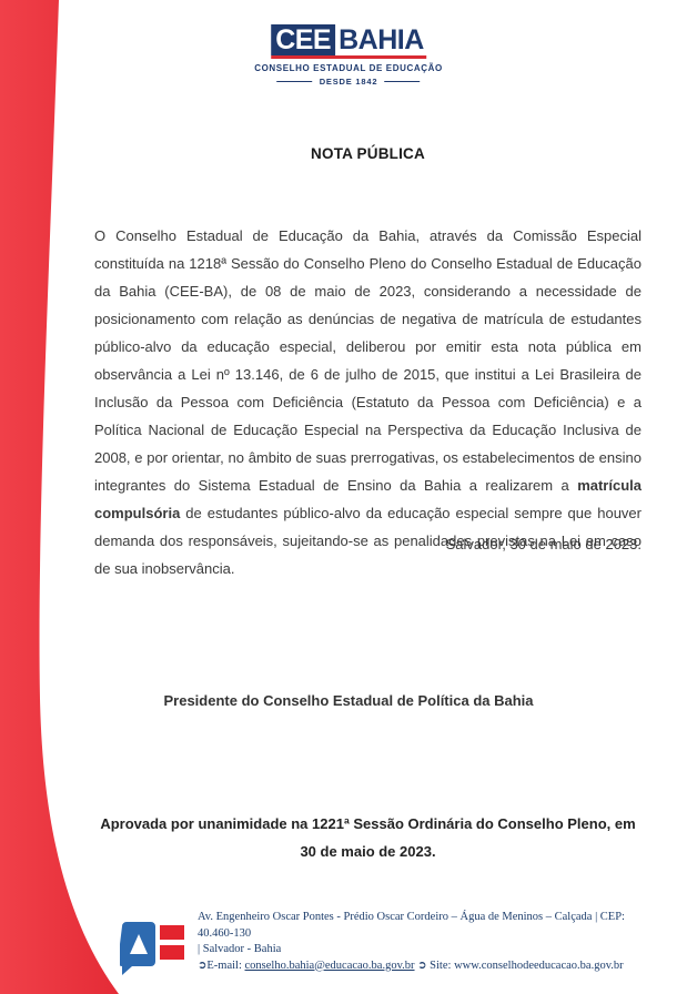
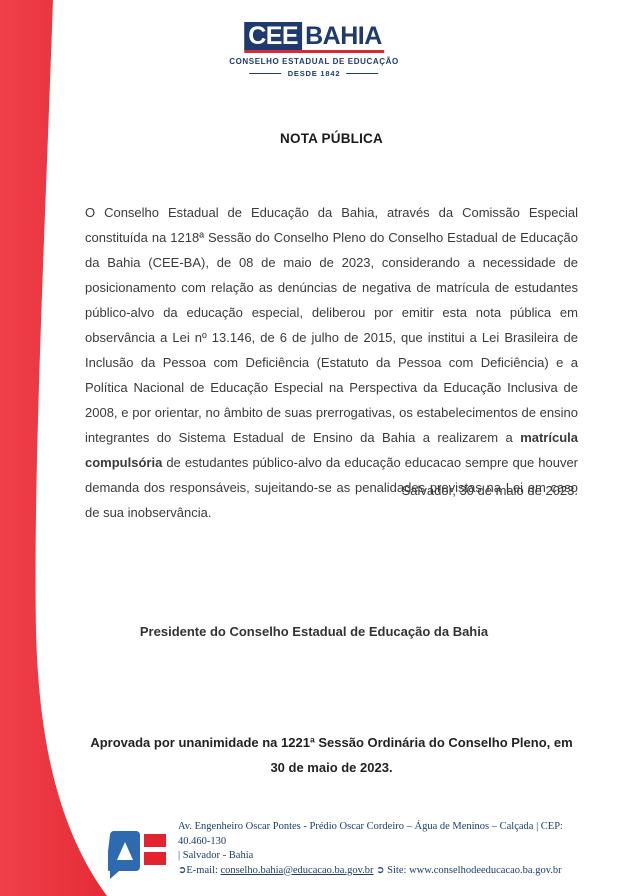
  CEE
  BAHIA
  CONSELHO ESTADUAL DE EDUCAÇÃO
  DESDE 1842
  NOTA PÚBLICA
- O Conselho Estadual de Educação da Bahia, através da Comissão Especial constituída na 1218ª Sessão do Conselho Pleno do Conselho Estadual de Educação da Bahia (CEE-BA), de 08 de maio de 2023, considerando a necessidade de posicionamento com relação as denúncias de negativa de matrícula de estudantes público-alvo da educação especial, deliberou por emitir esta nota pública em observância a Lei nº 13.146, de 6 de julho de 2015, que institui a Lei Brasileira de Inclusão da Pessoa com Deficiência (Estatuto da Pessoa com Deficiência) e a Política Nacional de Educação Especial na Perspectiva da Educação Inclusiva de 2008, e por orientar, no âmbito de suas prerrogativas, os estabelecimentos de ensino integrantes do Sistema Estadual de Ensino da Bahia a realizarem a matrícula compulsória de estudantes público-alvo da educação especial sempre que houver demanda dos responsáveis, sujeitando-se as penalidades previstas na Lei em caso de sua inobservância.
+ O Conselho Estadual de Educação da Bahia, através da Comissão Especial constituída na 1218ª Sessão do Conselho Pleno do Conselho Estadual de Educação da Bahia (CEE-BA), de 08 de maio de 2023, considerando a necessidade de posicionamento com relação as denúncias de negativa de matrícula de estudantes público-alvo da educação especial, deliberou por emitir esta nota pública em observância a Lei nº 13.146, de 6 de julho de 2015, que institui a Lei Brasileira de Inclusão da Pessoa com Deficiência (Estatuto da Pessoa com Deficiência) e a Política Nacional de Educação Especial na Perspectiva da Educação Inclusiva de 2008, e por orientar, no âmbito de suas prerrogativas, os estabelecimentos de ensino integrantes do Sistema Estadual de Ensino da Bahia a realizarem a matrícula compulsória de estudantes público-alvo da educação educacao sempre que houver demanda dos responsáveis, sujeitando-se as penalidades previstas na Lei em caso de sua inobservância.
  Salvador, 30 de maio de 2023.
- Presidente do Conselho Estadual de Política da Bahia
+ Presidente do Conselho Estadual de Educação da Bahia
  Aprovada por unanimidade na 1221ª Sessão Ordinária do Conselho Pleno, em 30 de maio de 2023.
  Av. Engenheiro Oscar Pontes - Prédio Oscar Cordeiro – Água de Meninos – Calçada | CEP: 40.460-130
  | Salvador - Bahia
  ➲E-mail: conselho.bahia@educacao.ba.gov.br ➲ Site: www.conselhodeeducacao.ba.gov.br
